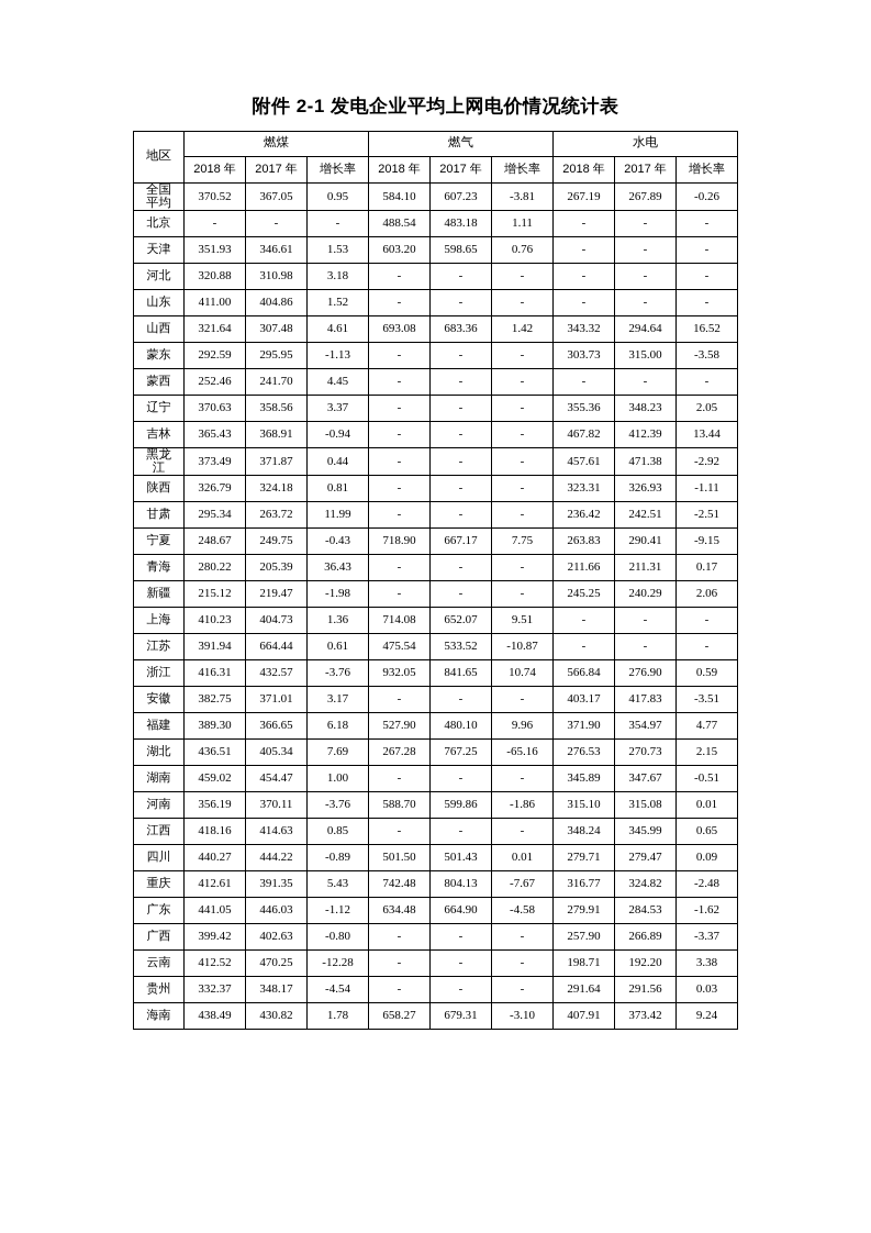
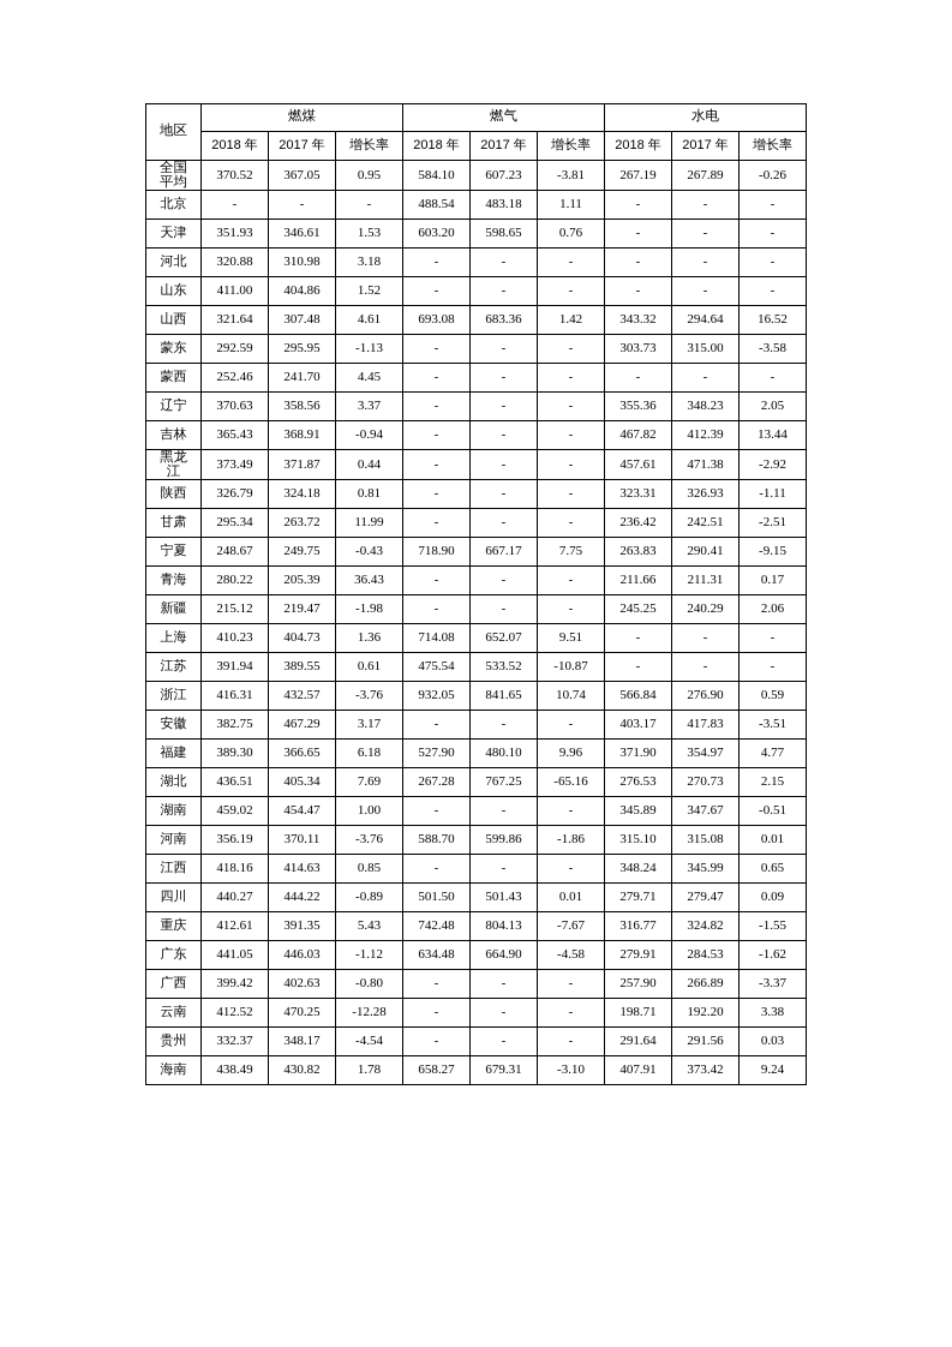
- 附件 2-1 发电企业平均上网电价情况统计表
  地区	燃煤	燃气	水电
  2018 年	2017 年	增长率	2018 年	2017 年	增长率	2018 年	2017 年	增长率
  全国平均	370.52	367.05	0.95	584.10	607.23	-3.81	267.19	267.89	-0.26
  北京	-	-	-	488.54	483.18	1.11	-	-	-
  天津	351.93	346.61	1.53	603.20	598.65	0.76	-	-	-
  河北	320.88	310.98	3.18	-	-	-	-	-	-
  山东	411.00	404.86	1.52	-	-	-	-	-	-
  山西	321.64	307.48	4.61	693.08	683.36	1.42	343.32	294.64	16.52
  蒙东	292.59	295.95	-1.13	-	-	-	303.73	315.00	-3.58
  蒙西	252.46	241.70	4.45	-	-	-	-	-	-
  辽宁	370.63	358.56	3.37	-	-	-	355.36	348.23	2.05
  吉林	365.43	368.91	-0.94	-	-	-	467.82	412.39	13.44
  黑龙江	373.49	371.87	0.44	-	-	-	457.61	471.38	-2.92
  陕西	326.79	324.18	0.81	-	-	-	323.31	326.93	-1.11
  甘肃	295.34	263.72	11.99	-	-	-	236.42	242.51	-2.51
  宁夏	248.67	249.75	-0.43	718.90	667.17	7.75	263.83	290.41	-9.15
  青海	280.22	205.39	36.43	-	-	-	211.66	211.31	0.17
  新疆	215.12	219.47	-1.98	-	-	-	245.25	240.29	2.06
  上海	410.23	404.73	1.36	714.08	652.07	9.51	-	-	-
- 江苏	391.94	664.44	0.61	475.54	533.52	-10.87	-	-	-
+ 江苏	391.94	389.55	0.61	475.54	533.52	-10.87	-	-	-
  浙江	416.31	432.57	-3.76	932.05	841.65	10.74	566.84	276.90	0.59
- 安徽	382.75	371.01	3.17	-	-	-	403.17	417.83	-3.51
+ 安徽	382.75	467.29	3.17	-	-	-	403.17	417.83	-3.51
  福建	389.30	366.65	6.18	527.90	480.10	9.96	371.90	354.97	4.77
  湖北	436.51	405.34	7.69	267.28	767.25	-65.16	276.53	270.73	2.15
  湖南	459.02	454.47	1.00	-	-	-	345.89	347.67	-0.51
  河南	356.19	370.11	-3.76	588.70	599.86	-1.86	315.10	315.08	0.01
  江西	418.16	414.63	0.85	-	-	-	348.24	345.99	0.65
  四川	440.27	444.22	-0.89	501.50	501.43	0.01	279.71	279.47	0.09
- 重庆	412.61	391.35	5.43	742.48	804.13	-7.67	316.77	324.82	-2.48
+ 重庆	412.61	391.35	5.43	742.48	804.13	-7.67	316.77	324.82	-1.55
  广东	441.05	446.03	-1.12	634.48	664.90	-4.58	279.91	284.53	-1.62
  广西	399.42	402.63	-0.80	-	-	-	257.90	266.89	-3.37
  云南	412.52	470.25	-12.28	-	-	-	198.71	192.20	3.38
  贵州	332.37	348.17	-4.54	-	-	-	291.64	291.56	0.03
  海南	438.49	430.82	1.78	658.27	679.31	-3.10	407.91	373.42	9.24
